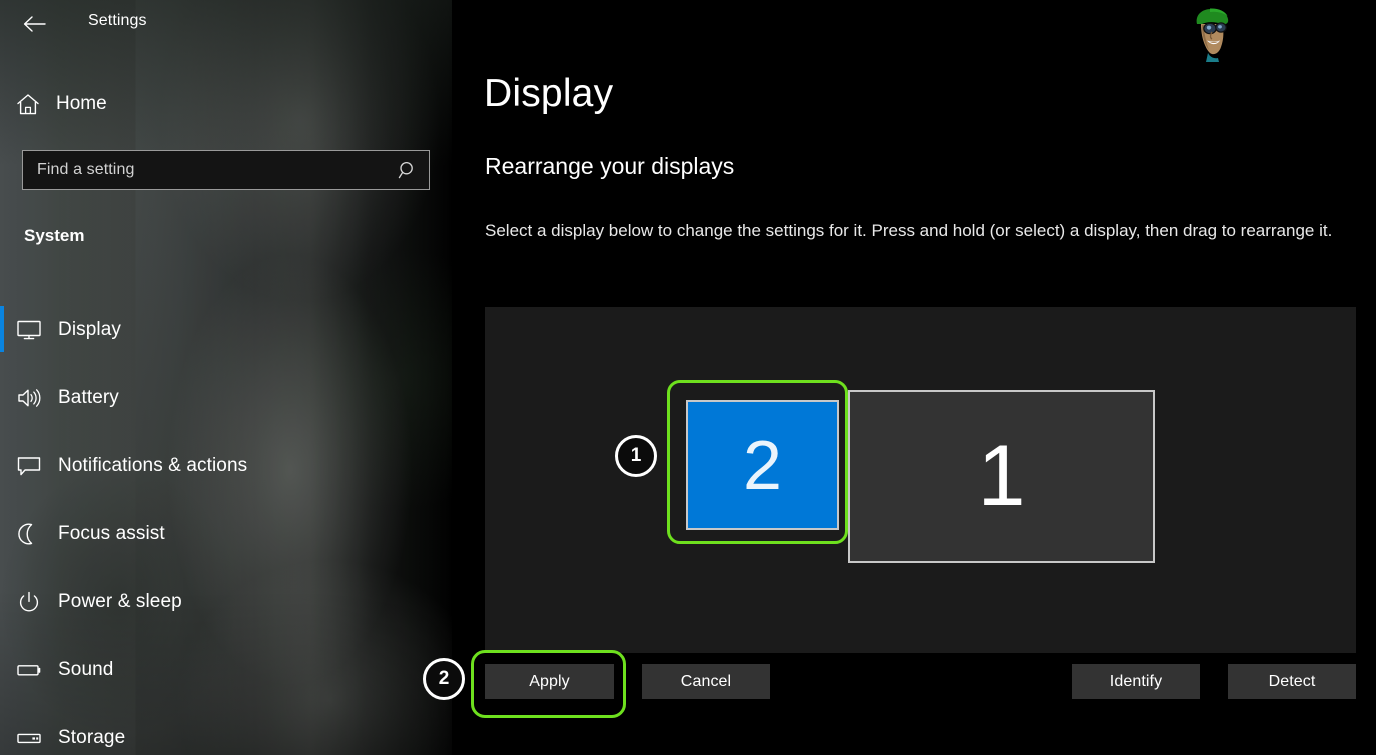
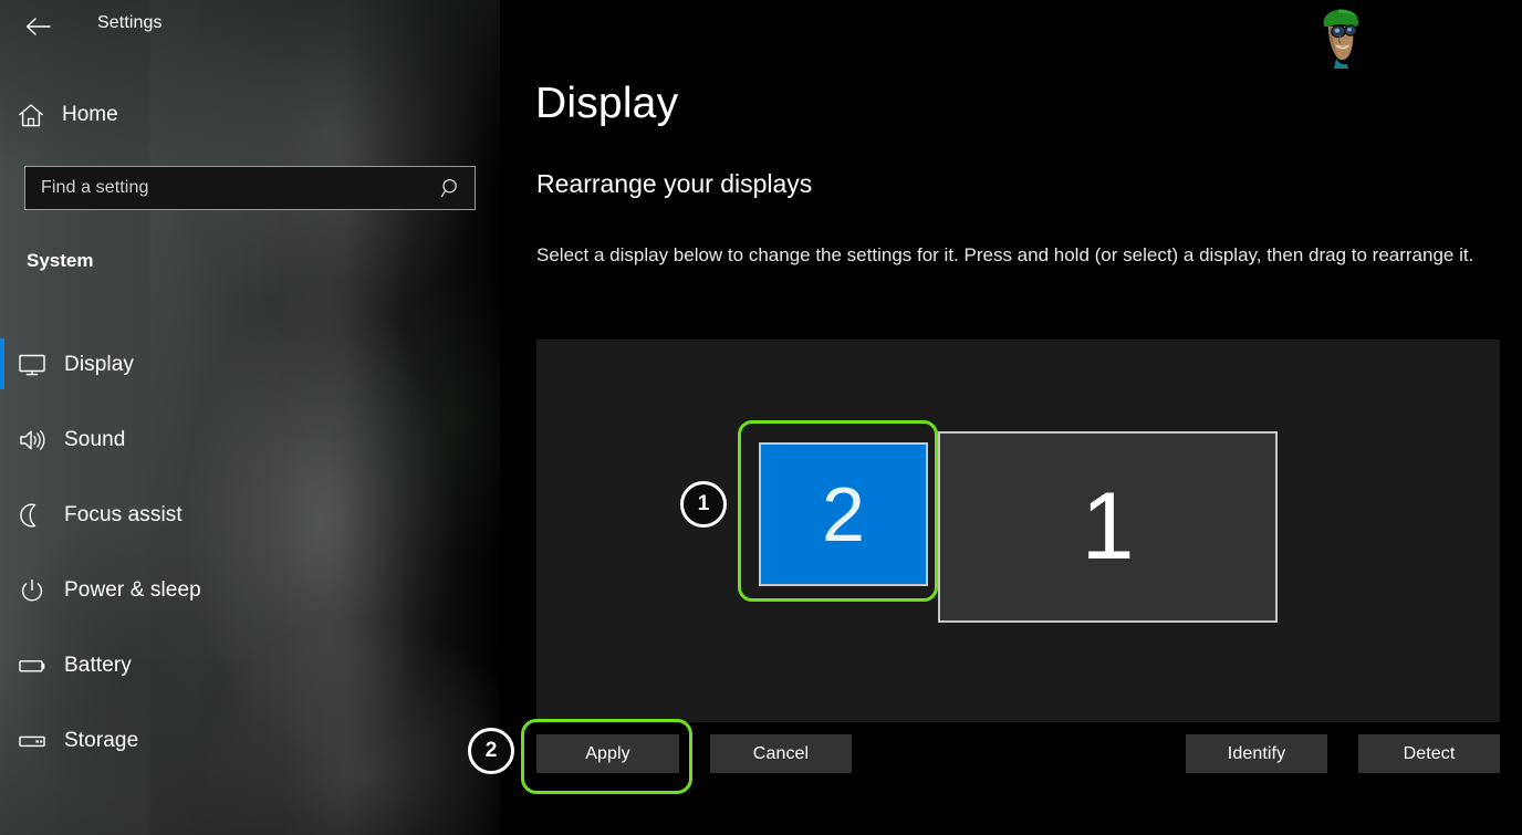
  Settings
  Home
  Find a setting
  System
  Display
- Battery
+ Sound
- Notifications & actions
  Focus assist
  Power & sleep
- Sound
+ Battery
  Storage
  Display
  Rearrange your displays
  Select a display below to change the settings for it. Press and hold (or select) a display, then drag to rearrange it.
  1
  2
  1
  2
  Apply
  Cancel
  Identify
  Detect
